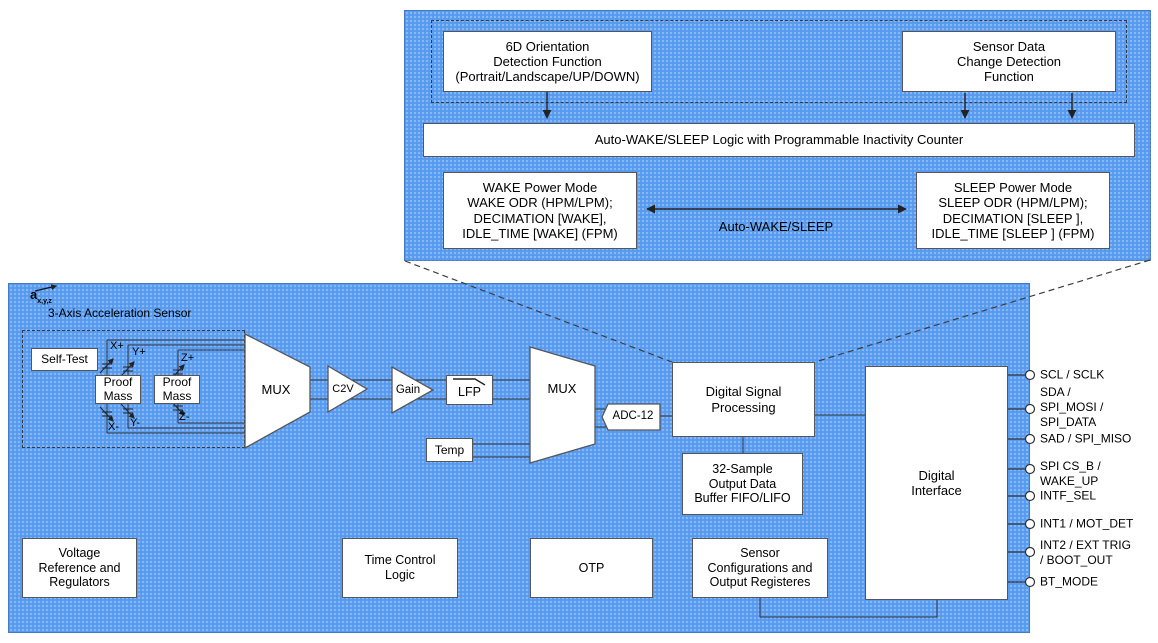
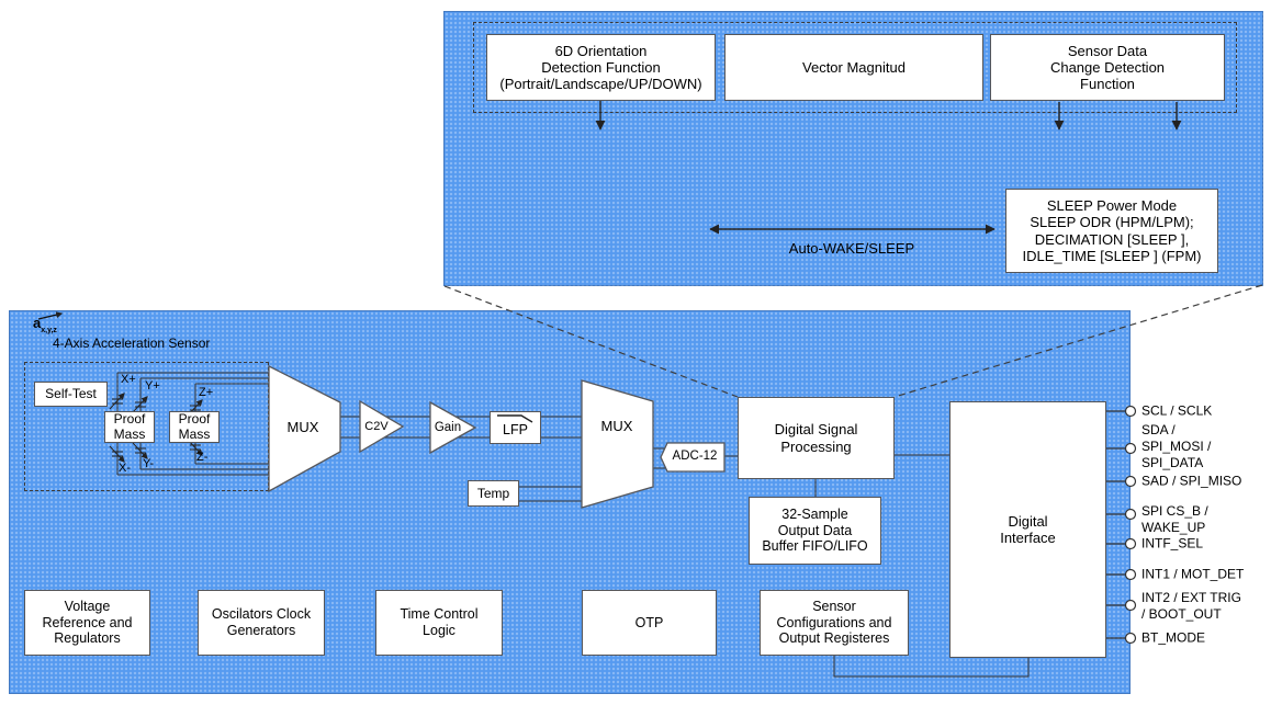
  6D Orientation
  Detection Function
  (Portrait/Landscape/UP/DOWN)
+ Vector Magnitud
  Sensor Data
  Change Detection
  Function
- Auto-WAKE/SLEEP Logic with Programmable Inactivity Counter
- WAKE Power Mode
- WAKE ODR (HPM/LPM);
- DECIMATION [WAKE],
- IDLE_TIME [WAKE] (FPM)
  SLEEP Power Mode
  SLEEP ODR (HPM/LPM);
  DECIMATION [SLEEP ],
  IDLE_TIME [SLEEP ] (FPM)
  Auto-WAKE/SLEEP
- 3-Axis Acceleration Sensor
+ 4-Axis Acceleration Sensor
  Self-Test
  Proof
  Mass
  Proof
  Mass
  X+
  Y+
  Z+
  X-
  Y-
  Z-
  MUX
  C2V
  Gain
  LFP
  Temp
  MUX
  ADC-12
  Digital Signal
  Processing
  32-Sample
  Output Data
  Buffer FIFO/LIFO
  Digital
  Interface
  Voltage
  Reference and
  Regulators
+ Oscilators Clock
+ Generators
  Time Control
  Logic
  OTP
  Sensor
  Configurations and
  Output Registeres
  SCL / SCLK
  SDA /
  SPI_MOSI /
  SPI_DATA
  SAD / SPI_MISO
  SPI CS_B /
  WAKE_UP
  INTF_SEL
  INT1 / MOT_DET
  INT2 / EXT TRIG
  / BOOT_OUT
  BT_MODE
